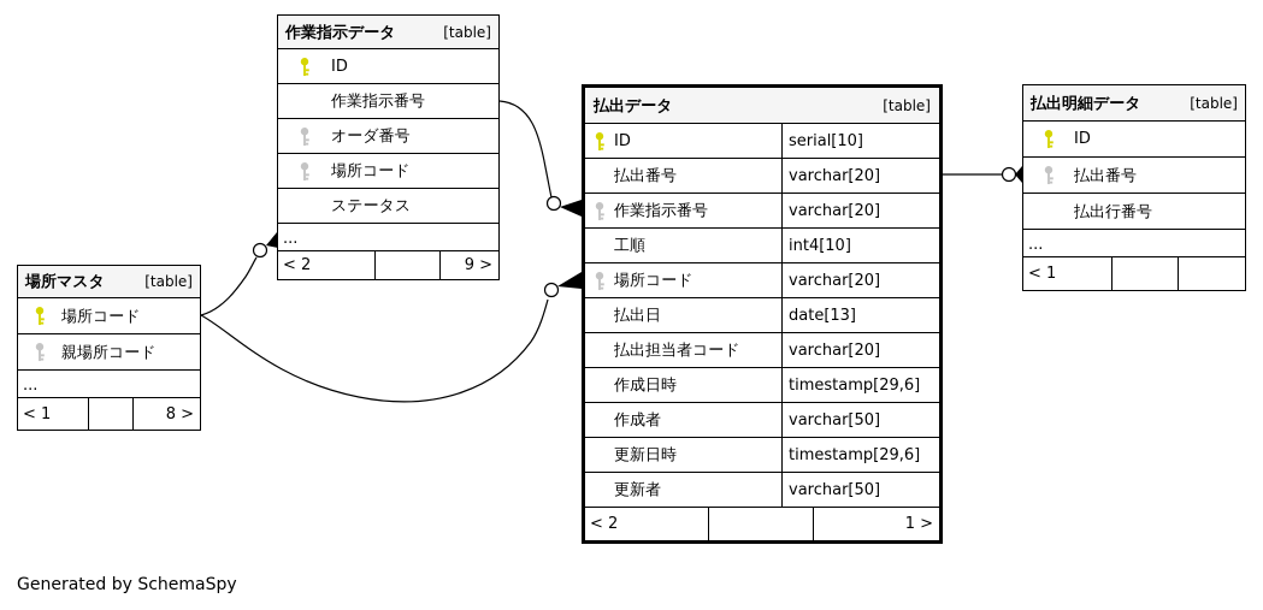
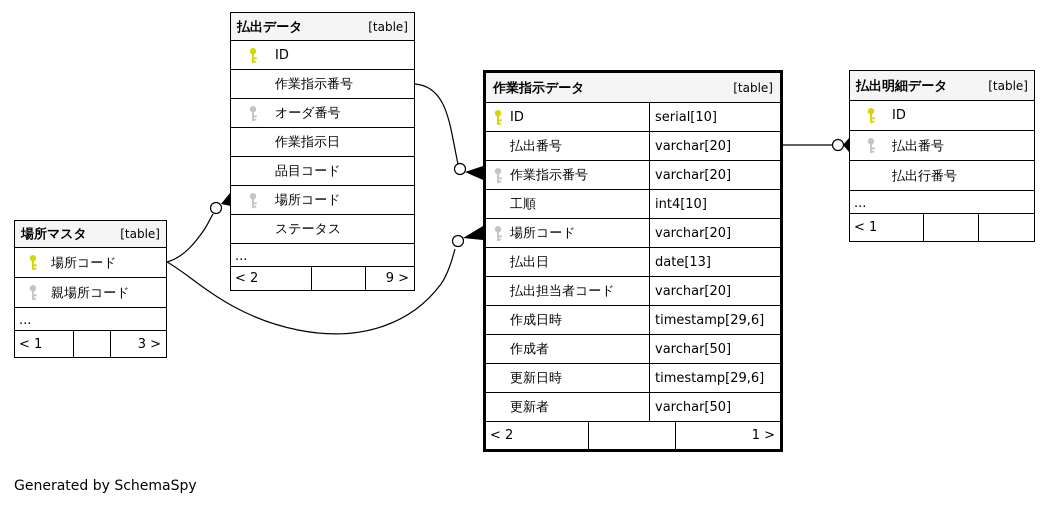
- 作業指示データ
+ 払出データ
  [table]
  ID
  作業指示番号
  オーダ番号
+ 作業指示日
+ 品目コード
  場所コード
  ステータス
  ...
  < 2
  9 >
  場所マスタ
  [table]
  場所コード
  親場所コード
  ...
  < 1
- 8 >
+ 3 >
- 払出データ
+ 作業指示データ
  [table]
  ID
  serial[10]
  払出番号
  varchar[20]
  作業指示番号
  varchar[20]
  工順
  int4[10]
  場所コード
  varchar[20]
  払出日
  date[13]
  払出担当者コード
  varchar[20]
  作成日時
  timestamp[29,6]
  作成者
  varchar[50]
  更新日時
  timestamp[29,6]
  更新者
  varchar[50]
  < 2
  1 >
  払出明細データ
  [table]
  ID
  払出番号
  払出行番号
  ...
  < 1
  Generated by SchemaSpy
